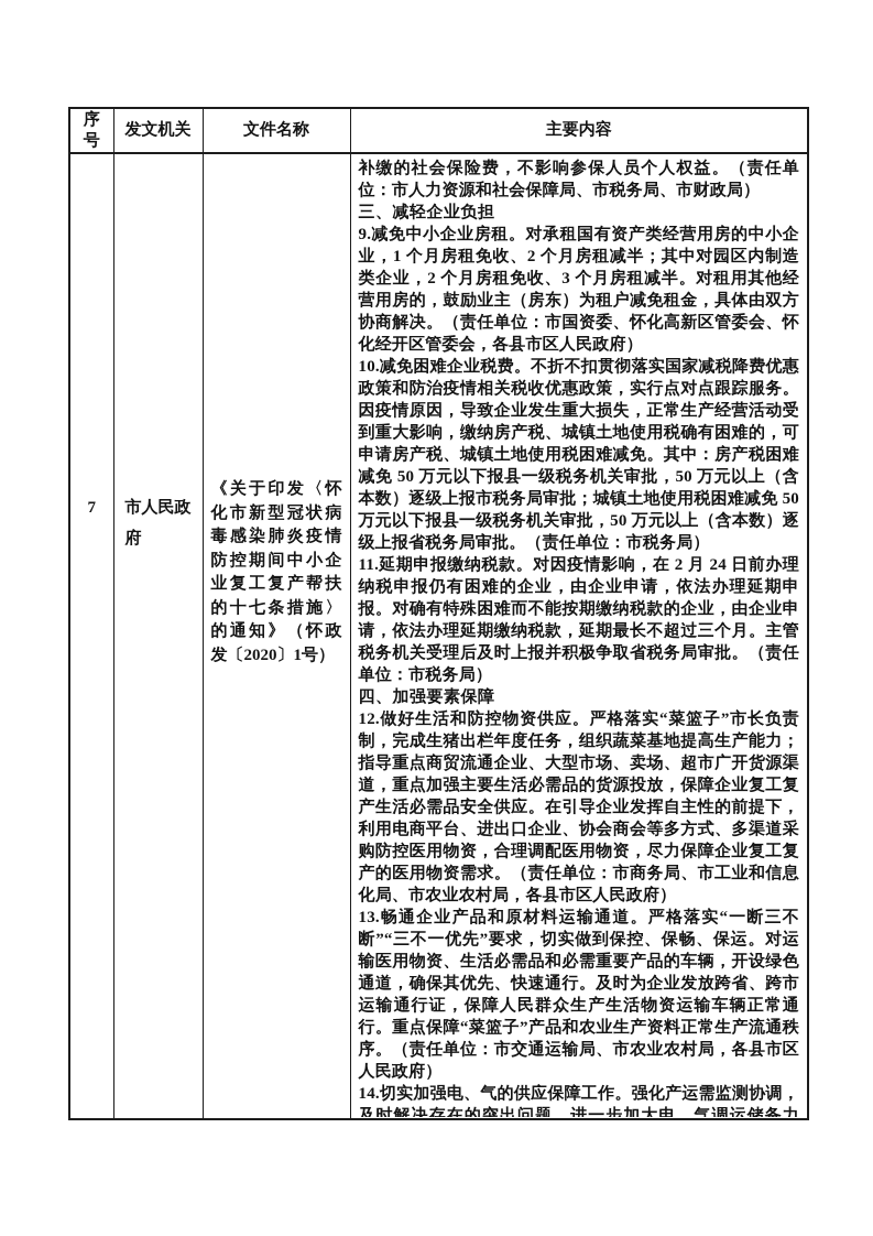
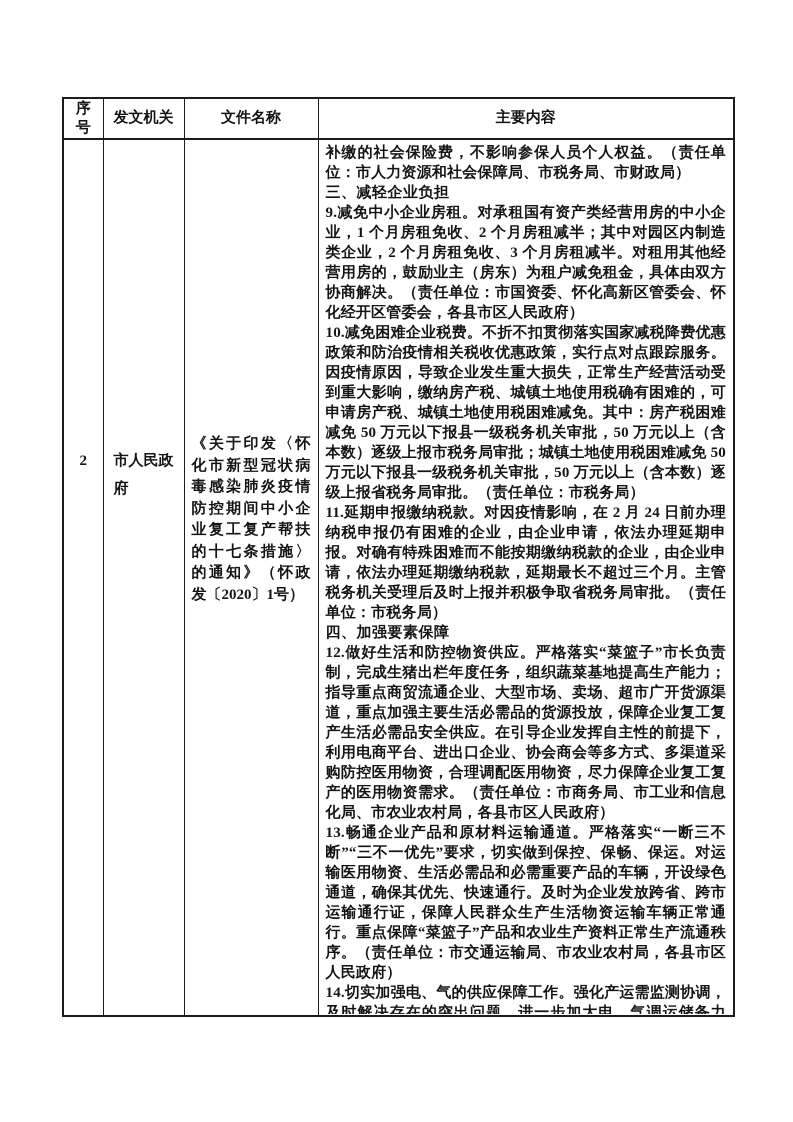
  序号	发文机关	文件名称	主要内容
- 7	市人民政府	《关于印发〈怀化市新型冠状病毒感染肺炎疫情防控期间中小企业复工复产帮扶的十七条措施〉的通知》（怀政发〔2020〕1号）	补缴的社会保险费，不影响参保人员个人权益。（责任单位：市人力资源和社会保障局、市税务局、市财政局） 三、减轻企业负担 9.减免中小企业房租。对承租国有资产类经营用房的中小企业，1 个月房租免收、2 个月房租减半；其中对园区内制造类企业，2 个月房租免收、3 个月房租减半。对租用其他经营用房的，鼓励业主（房东）为租户减免租金，具体由双方协商解决。（责任单位：市国资委、怀化高新区管委会、怀化经开区管委会，各县市区人民政府） 10.减免困难企业税费。不折不扣贯彻落实国家减税降费优惠政策和防治疫情相关税收优惠政策，实行点对点跟踪服务。因疫情原因，导致企业发生重大损失，正常生产经营活动受到重大影响，缴纳房产税、城镇土地使用税确有困难的，可申请房产税、城镇土地使用税困难减免。其中：房产税困难减免 50 万元以下报县一级税务机关审批，50 万元以上（含本数）逐级上报市税务局审批；城镇土地使用税困难减免 50 万元以下报县一级税务机关审批，50 万元以上（含本数）逐级上报省税务局审批。（责任单位：市税务局） 11.延期申报缴纳税款。对因疫情影响，在 2 月 24 日前办理纳税申报仍有困难的企业，由企业申请，依法办理延期申报。对确有特殊困难而不能按期缴纳税款的企业，由企业申请，依法办理延期缴纳税款，延期最长不超过三个月。主管税务机关受理后及时上报并积极争取省税务局审批。（责任单位：市税务局） 四、加强要素保障 12.做好生活和防控物资供应。严格落实“菜篮子”市长负责制，完成生猪出栏年度任务，组织蔬菜基地提高生产能力；指导重点商贸流通企业、大型市场、卖场、超市广开货源渠道，重点加强主要生活必需品的货源投放，保障企业复工复产生活必需品安全供应。在引导企业发挥自主性的前提下，利用电商平台、进出口企业、协会商会等多方式、多渠道采购防控医用物资，合理调配医用物资，尽力保障企业复工复产的医用物资需求。（责任单位：市商务局、市工业和信息化局、市农业农村局，各县市区人民政府） 13.畅通企业产品和原材料运输通道。严格落实“一断三不断”“三不一优先”要求，切实做到保控、保畅、保运。对运输医用物资、生活必需品和必需重要产品的车辆，开设绿色通道，确保其优先、快速通行。及时为企业发放跨省、跨市运输通行证，保障人民群众生产生活物资运输车辆正常通行。重点保障“菜篮子”产品和农业生产资料正常生产流通秩序。（责任单位：市交通运输局、市农业农村局，各县市区人民政府） 14.切实加强电、气的供应保障工作。强化产运需监测协调，及时解决存在的突出问题，进一步加大电、气调运储备力
+ 2	市人民政府	《关于印发〈怀化市新型冠状病毒感染肺炎疫情防控期间中小企业复工复产帮扶的十七条措施〉的通知》（怀政发〔2020〕1号）	补缴的社会保险费，不影响参保人员个人权益。（责任单位：市人力资源和社会保障局、市税务局、市财政局） 三、减轻企业负担 9.减免中小企业房租。对承租国有资产类经营用房的中小企业，1 个月房租免收、2 个月房租减半；其中对园区内制造类企业，2 个月房租免收、3 个月房租减半。对租用其他经营用房的，鼓励业主（房东）为租户减免租金，具体由双方协商解决。（责任单位：市国资委、怀化高新区管委会、怀化经开区管委会，各县市区人民政府） 10.减免困难企业税费。不折不扣贯彻落实国家减税降费优惠政策和防治疫情相关税收优惠政策，实行点对点跟踪服务。因疫情原因，导致企业发生重大损失，正常生产经营活动受到重大影响，缴纳房产税、城镇土地使用税确有困难的，可申请房产税、城镇土地使用税困难减免。其中：房产税困难减免 50 万元以下报县一级税务机关审批，50 万元以上（含本数）逐级上报市税务局审批；城镇土地使用税困难减免 50 万元以下报县一级税务机关审批，50 万元以上（含本数）逐级上报省税务局审批。（责任单位：市税务局） 11.延期申报缴纳税款。对因疫情影响，在 2 月 24 日前办理纳税申报仍有困难的企业，由企业申请，依法办理延期申报。对确有特殊困难而不能按期缴纳税款的企业，由企业申请，依法办理延期缴纳税款，延期最长不超过三个月。主管税务机关受理后及时上报并积极争取省税务局审批。（责任单位：市税务局） 四、加强要素保障 12.做好生活和防控物资供应。严格落实“菜篮子”市长负责制，完成生猪出栏年度任务，组织蔬菜基地提高生产能力；指导重点商贸流通企业、大型市场、卖场、超市广开货源渠道，重点加强主要生活必需品的货源投放，保障企业复工复产生活必需品安全供应。在引导企业发挥自主性的前提下，利用电商平台、进出口企业、协会商会等多方式、多渠道采购防控医用物资，合理调配医用物资，尽力保障企业复工复产的医用物资需求。（责任单位：市商务局、市工业和信息化局、市农业农村局，各县市区人民政府） 13.畅通企业产品和原材料运输通道。严格落实“一断三不断”“三不一优先”要求，切实做到保控、保畅、保运。对运输医用物资、生活必需品和必需重要产品的车辆，开设绿色通道，确保其优先、快速通行。及时为企业发放跨省、跨市运输通行证，保障人民群众生产生活物资运输车辆正常通行。重点保障“菜篮子”产品和农业生产资料正常生产流通秩序。（责任单位：市交通运输局、市农业农村局，各县市区人民政府） 14.切实加强电、气的供应保障工作。强化产运需监测协调，及时解决存在的突出问题，进一步加大电、气调运储备力
